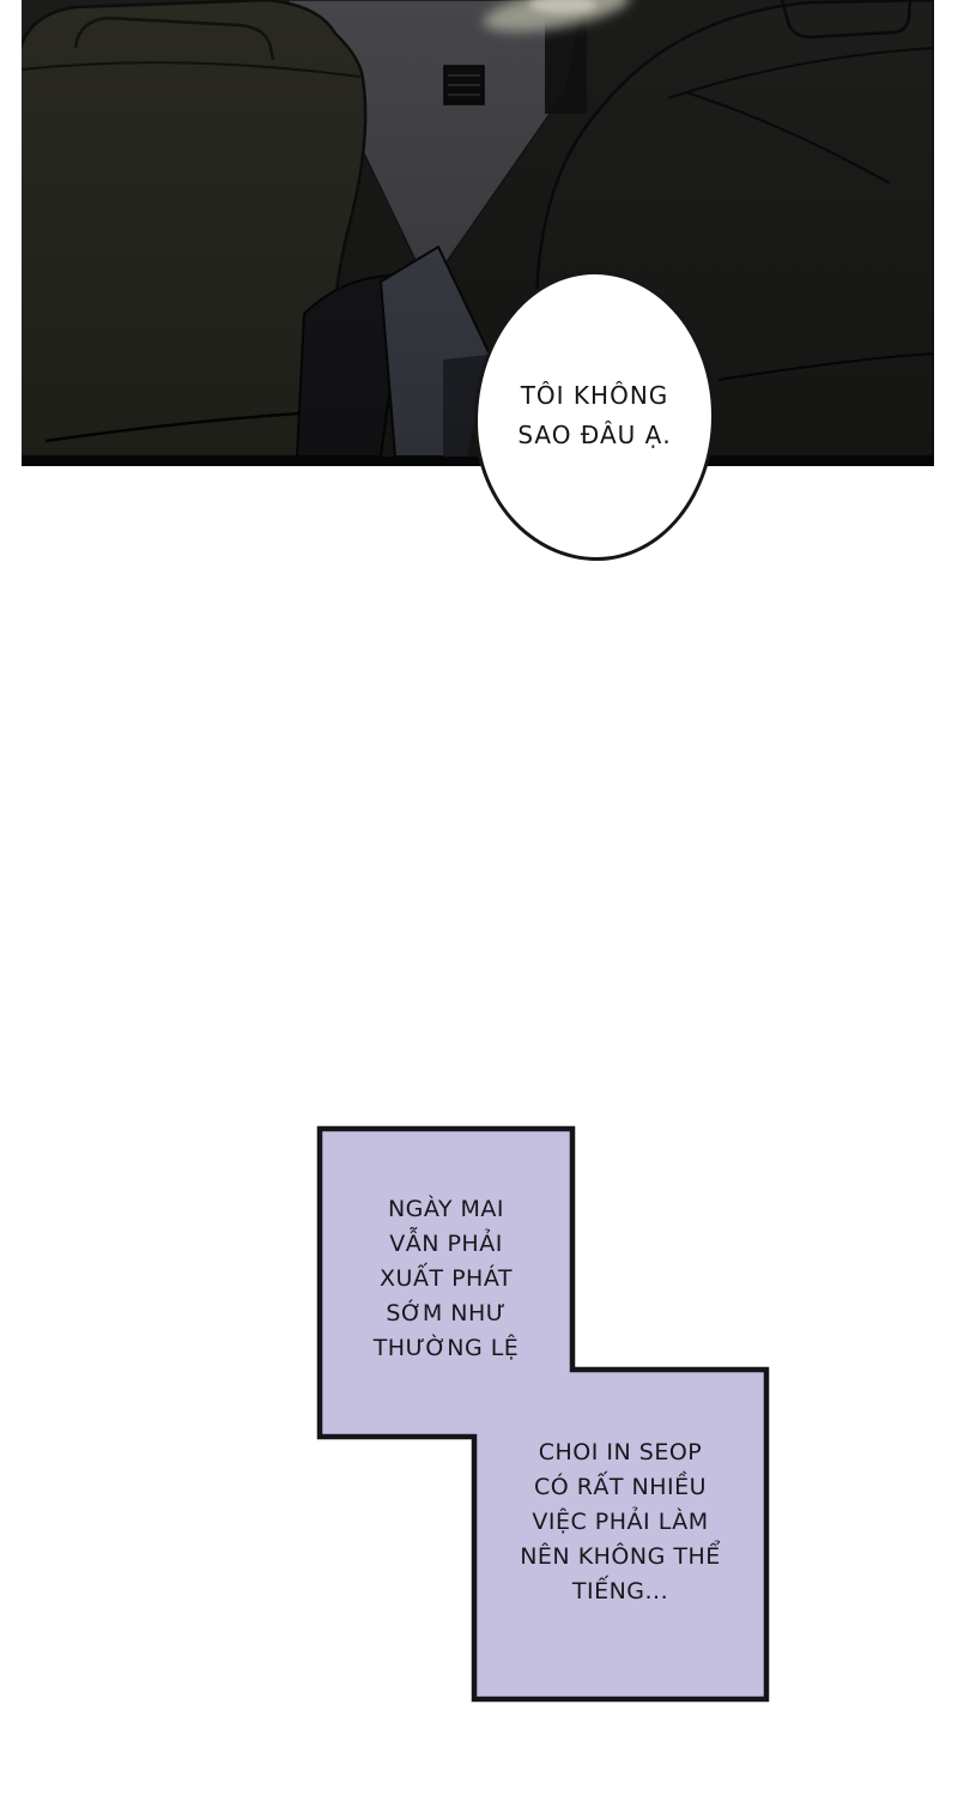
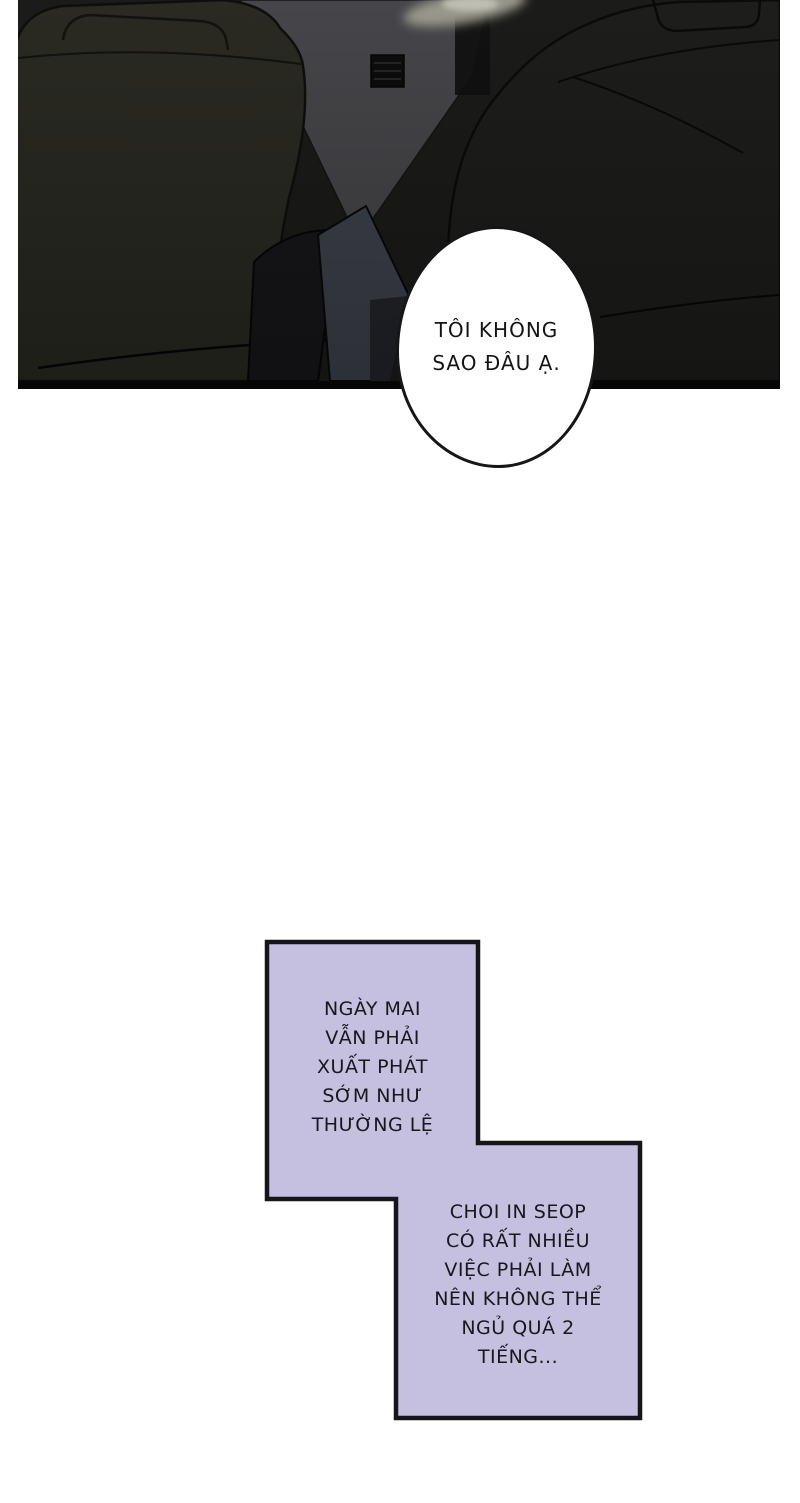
  TÔI KHÔNG
  SAO ĐÂU Ạ.
  NGÀY MAI
  VẪN PHẢI
  XUẤT PHÁT
  SỚM NHƯ
  THƯỜNG LỆ
  CHOI IN SEOP
  CÓ RẤT NHIỀU
  VIỆC PHẢI LÀM
  NÊN KHÔNG THỂ
+ NGỦ QUÁ 2
  TIẾNG...
